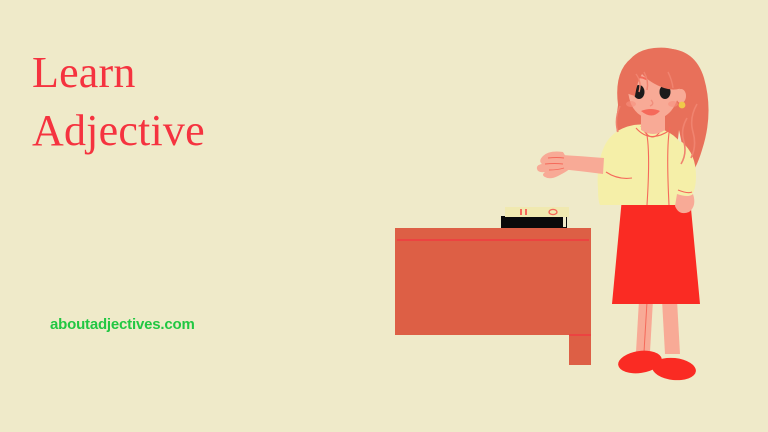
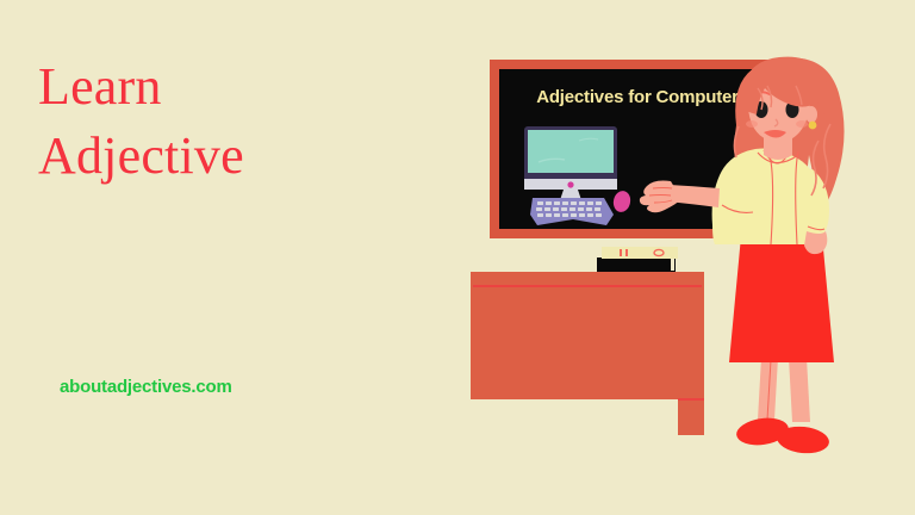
  Learn
  Adjective
  aboutadjectives.com
+ Adjectives for Computer
